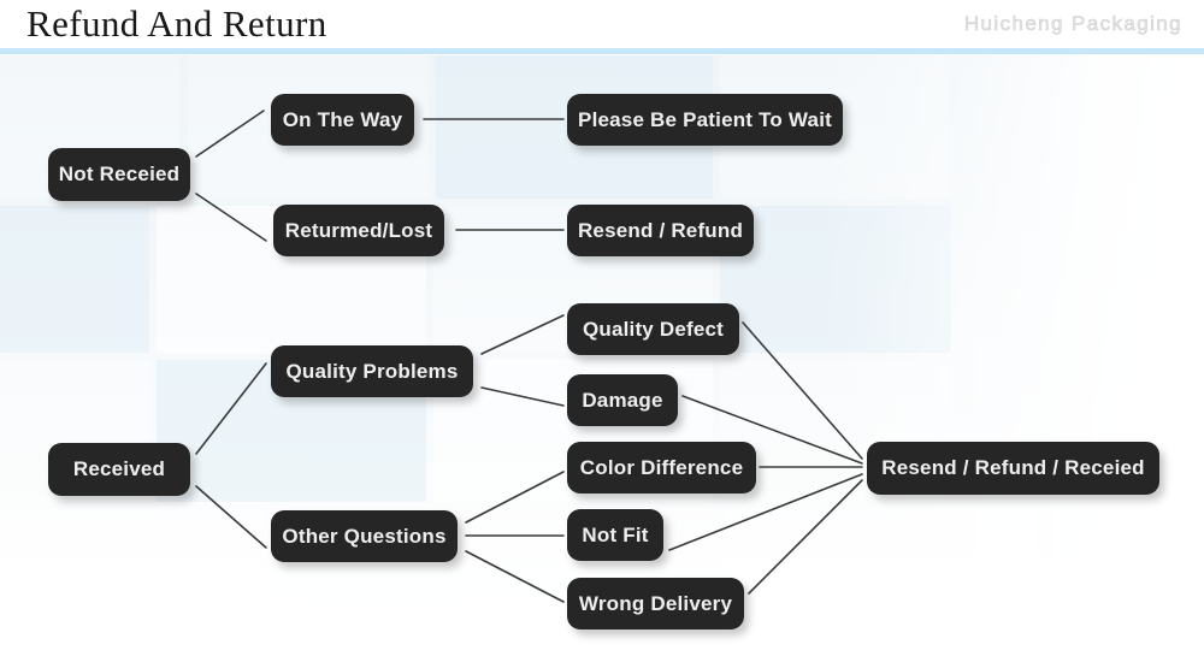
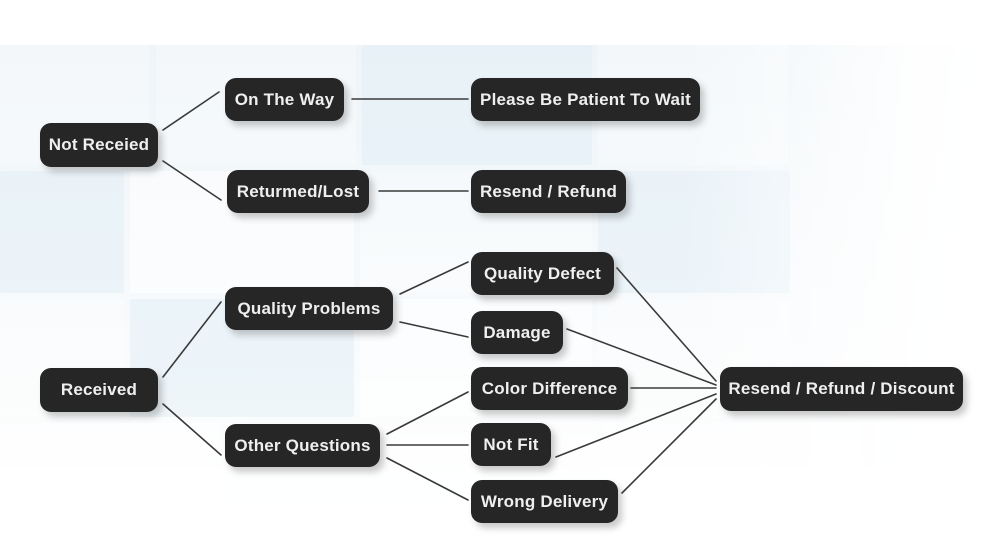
  Not Receied
  On The Way
  Returmed/Lost
  Please Be Patient To Wait
  Resend / Refund
  Received
  Quality Problems
  Other Questions
  Quality Defect
  Damage
  Color Difference
  Not Fit
  Wrong Delivery
- Resend / Refund / Receied
+ Resend / Refund / Discount
- Refund And Return
- Huicheng Packaging
